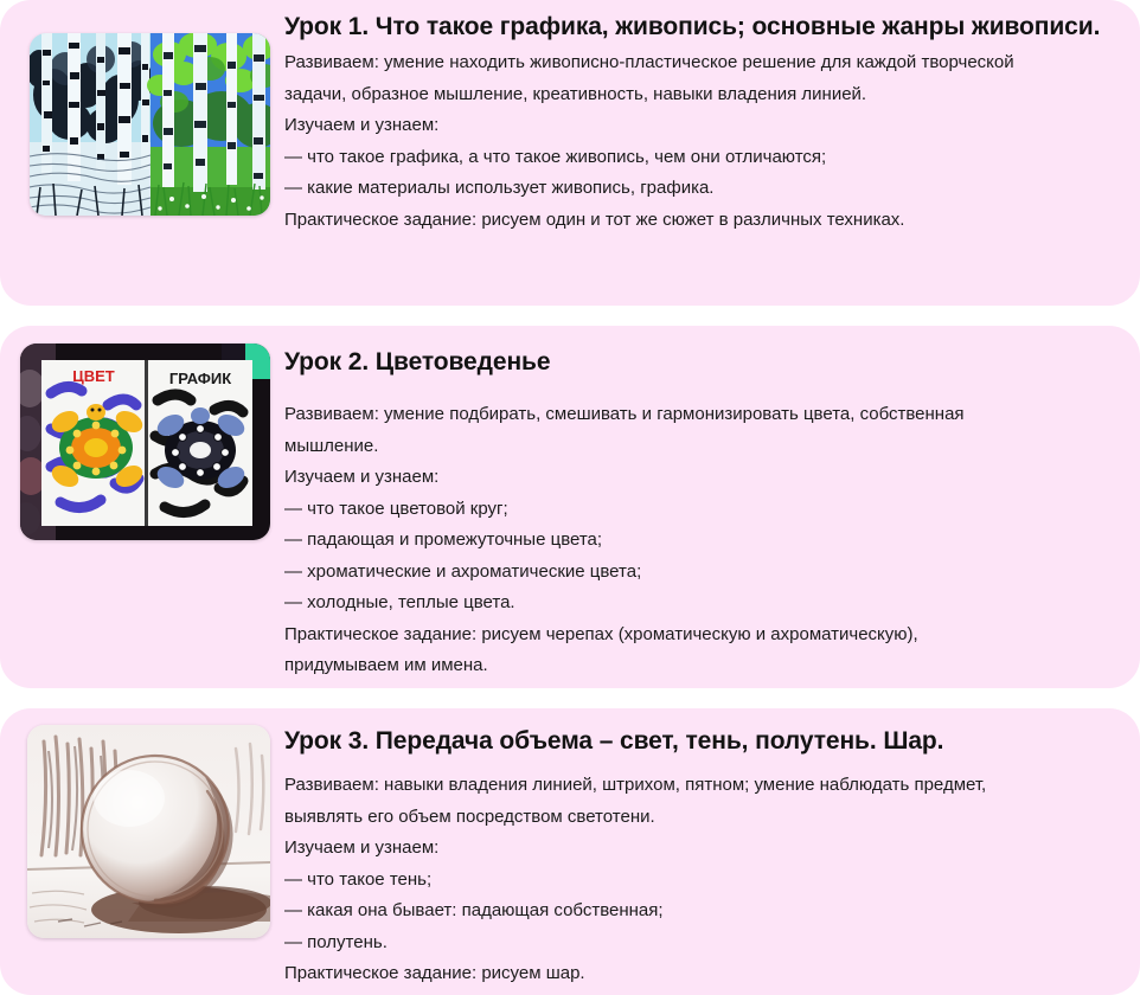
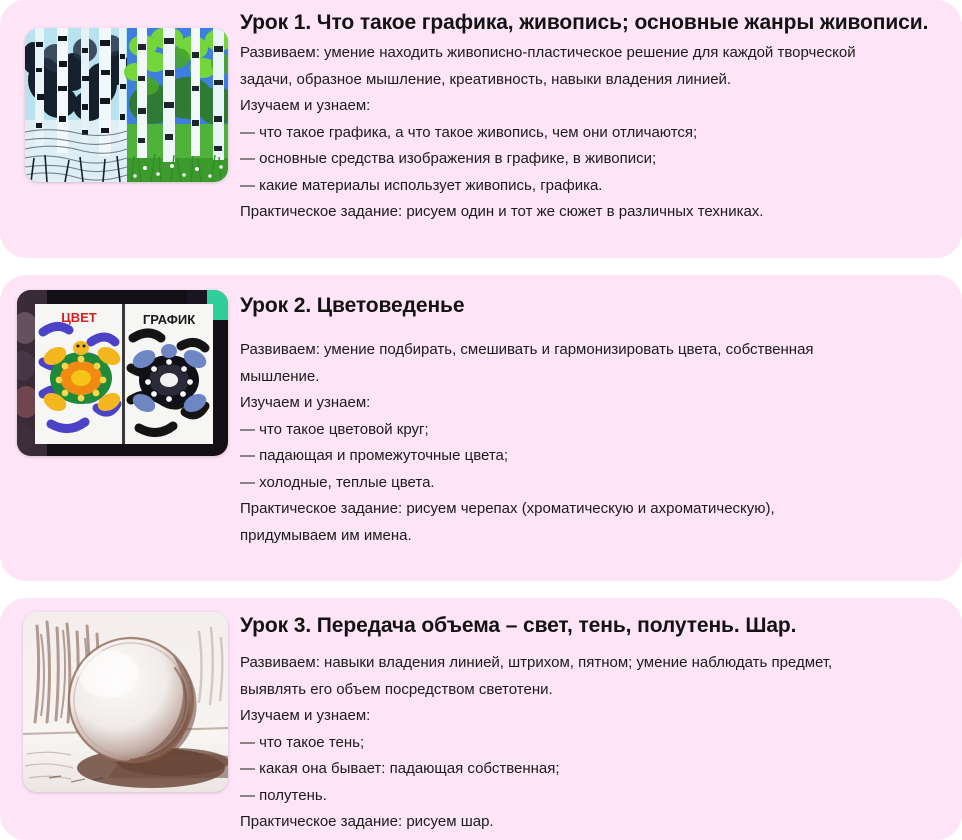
  Урок 1. Что такое графика, живопись; основные жанры живописи.
  Развиваем: умение находить живописно-пластическое решение для каждой творческой
  задачи, образное мышление, креативность, навыки владения линией.
  Изучаем и узнаем:
  — что такое графика, а что такое живопись, чем они отличаются;
+ — основные средства изображения в графике, в живописи;
  — какие материалы использует живопись, графика.
  Практическое задание: рисуем один и тот же сюжет в различных техниках.
  ЦВЕТ
  ГРАФИК
  Урок 2. Цветоведенье
  Развиваем: умение подбирать, смешивать и гармонизировать цвета, собственная
  мышление.
  Изучаем и узнаем:
  — что такое цветовой круг;
  — падающая и промежуточные цвета;
- — хроматические и ахроматические цвета;
  — холодные, теплые цвета.
  Практическое задание: рисуем черепах (хроматическую и ахроматическую),
  придумываем им имена.
  Урок 3. Передача объема – свет, тень, полутень. Шар.
  Развиваем: навыки владения линией, штрихом, пятном; умение наблюдать предмет,
  выявлять его объем посредством светотени.
  Изучаем и узнаем:
  — что такое тень;
  — какая она бывает: падающая собственная;
  — полутень.
  Практическое задание: рисуем шар.
